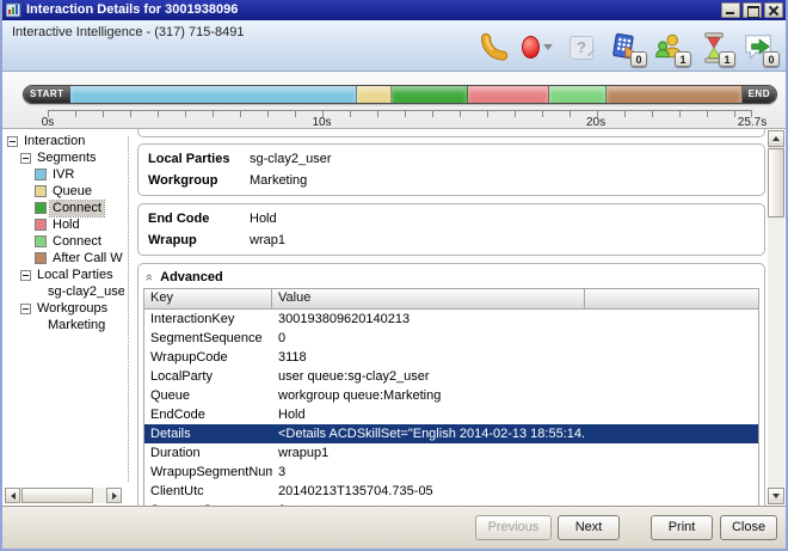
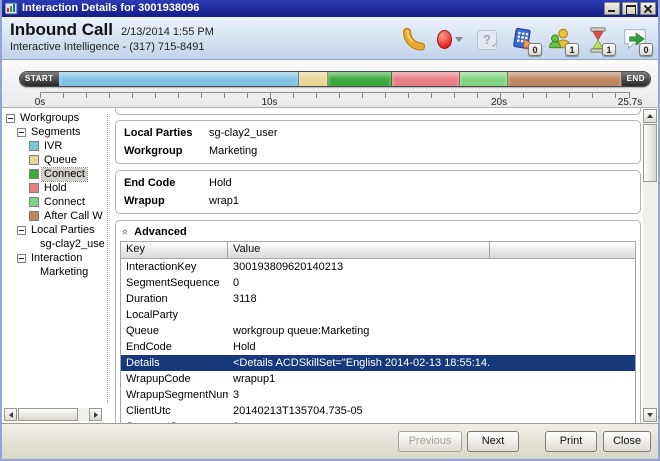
  Interaction Details for 3001938096
+ Inbound Call
+ 2/13/2014 1:55 PM
  Interactive Intelligence - (317) 715-8491
  0
  1
  1
  0
  START
  END
  0s
  10s
  20s
  25.7s
- Interaction
+ Workgroups
  Segments
  IVR
  Queue
  Connect
  Hold
  Connect
  After Call W
  Local Parties
  sg-clay2_use
- Workgroups
+ Interaction
  Marketing
  Local Parties
  sg-clay2_user
  Workgroup
  Marketing
  End Code
  Hold
  Wrapup
  wrap1
  Advanced
  Key
  Value
  InteractionKey
  300193809620140213
  SegmentSequence
  0
- WrapupCode
+ Duration
  3118
  LocalParty
- user queue:sg-clay2_user
  Queue
  workgroup queue:Marketing
  EndCode
  Hold
  Details
  <Details ACDSkillSet="English 2014-02-13 18:55:14.
- Duration
+ WrapupCode
  wrapup1
  WrapupSegmentNum
  3
  ClientUtc
  20140213T135704.735-05
  Previous
  Next
  Print
  Close
